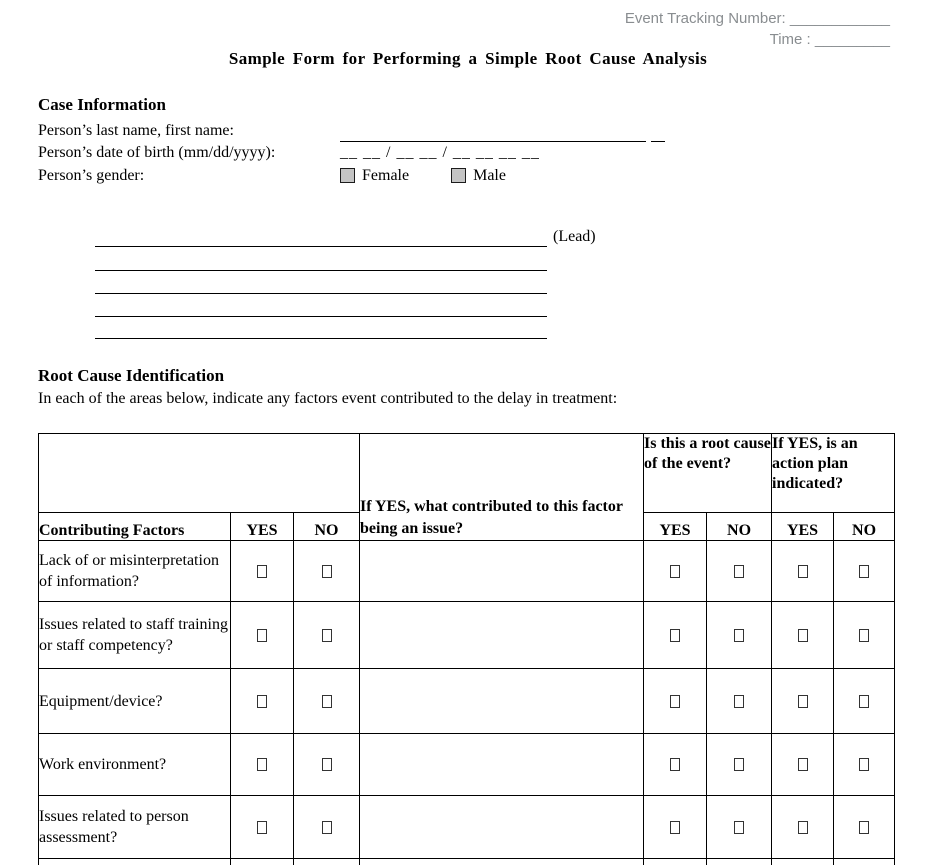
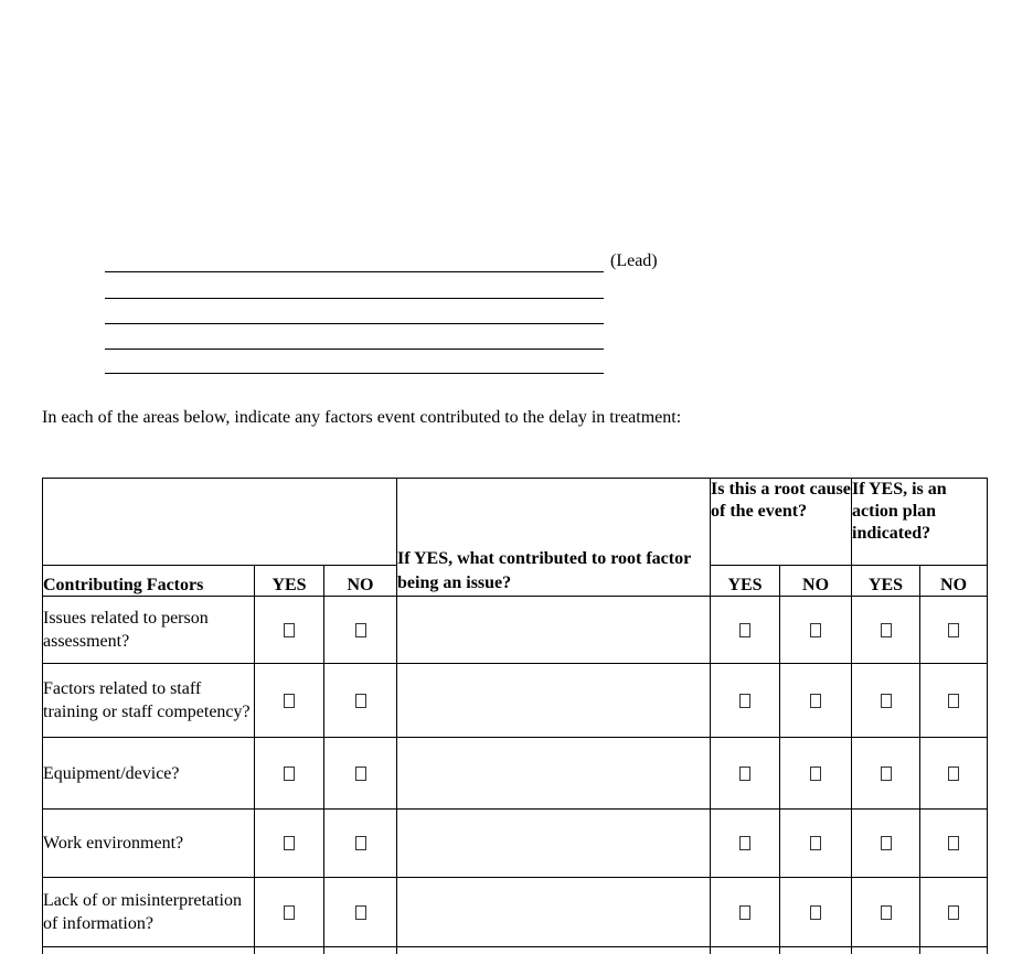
- Event Tracking Number: ____________
- Time : _________
- Sample Form for Performing a Simple Root Cause Analysis
- Case Information
- Person’s last name, first name:
- Person’s date of birth (mm/dd/yyyy):
- __ __ / __ __ / __ __ __ __
- Person’s gender:
- Female Male
  (Lead)
- Root Cause Identification
  In each of the areas below, indicate any factors event contributed to the delay in treatment:
- 	If YES, what contributed to this factor being an issue?	Is this a root cause of the event?	If YES, is an action plan indicated?
+ 	If YES, what contributed to root factor being an issue?	Is this a root cause of the event?	If YES, is an action plan indicated?
  Contributing Factors	YES	NO	YES	NO	YES	NO
- Lack of or misinterpretation of information?
+ Issues related to person assessment?
- Issues related to staff training or staff competency?
+ Factors related to staff training or staff competency?
  Equipment/device?
  Work environment?
- Issues related to person assessment?
+ Lack of or misinterpretation of information?
